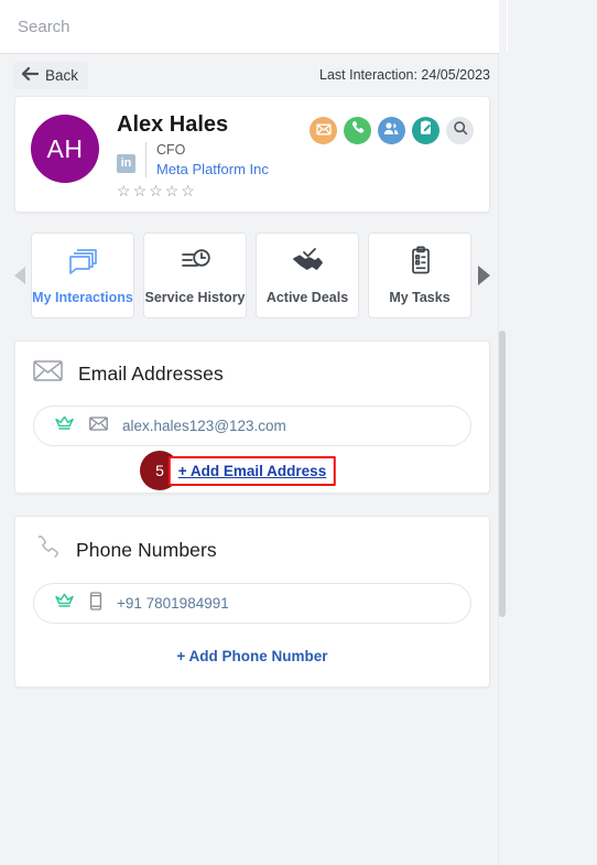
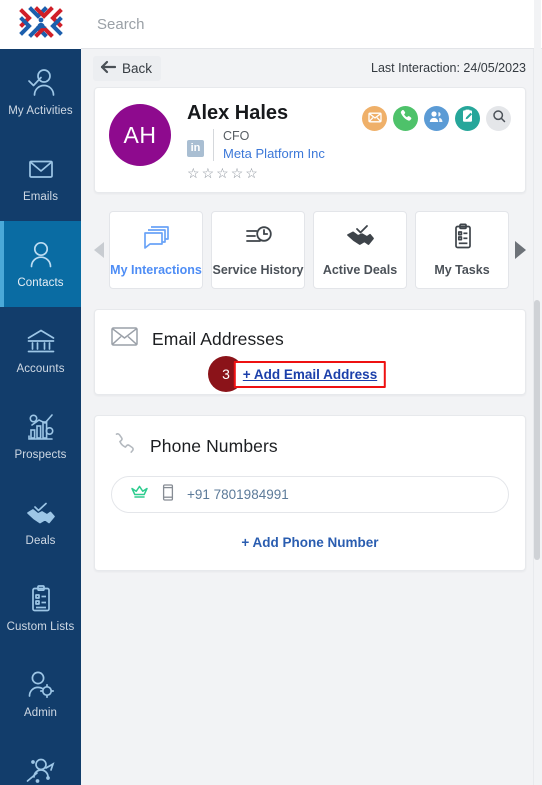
+ My Activities
+ Emails
+ Contacts
+ Accounts
+ Prospects
+ Deals
+ Custom Lists
+ Admin
  Search
  Back
  Last Interaction: 24/05/2023
  AH
  Alex Hales
  in
  CFO
  Meta Platform Inc
  ☆
  ☆
  ☆
  ☆
  ☆
  My Interactions
  Service History
  Active Deals
  My Tasks
  Email Addresses
- alex.hales123@123.com
- 5
+ 3
  + Add Email Address
  Phone Numbers
  +91 7801984991
  + Add Phone Number
